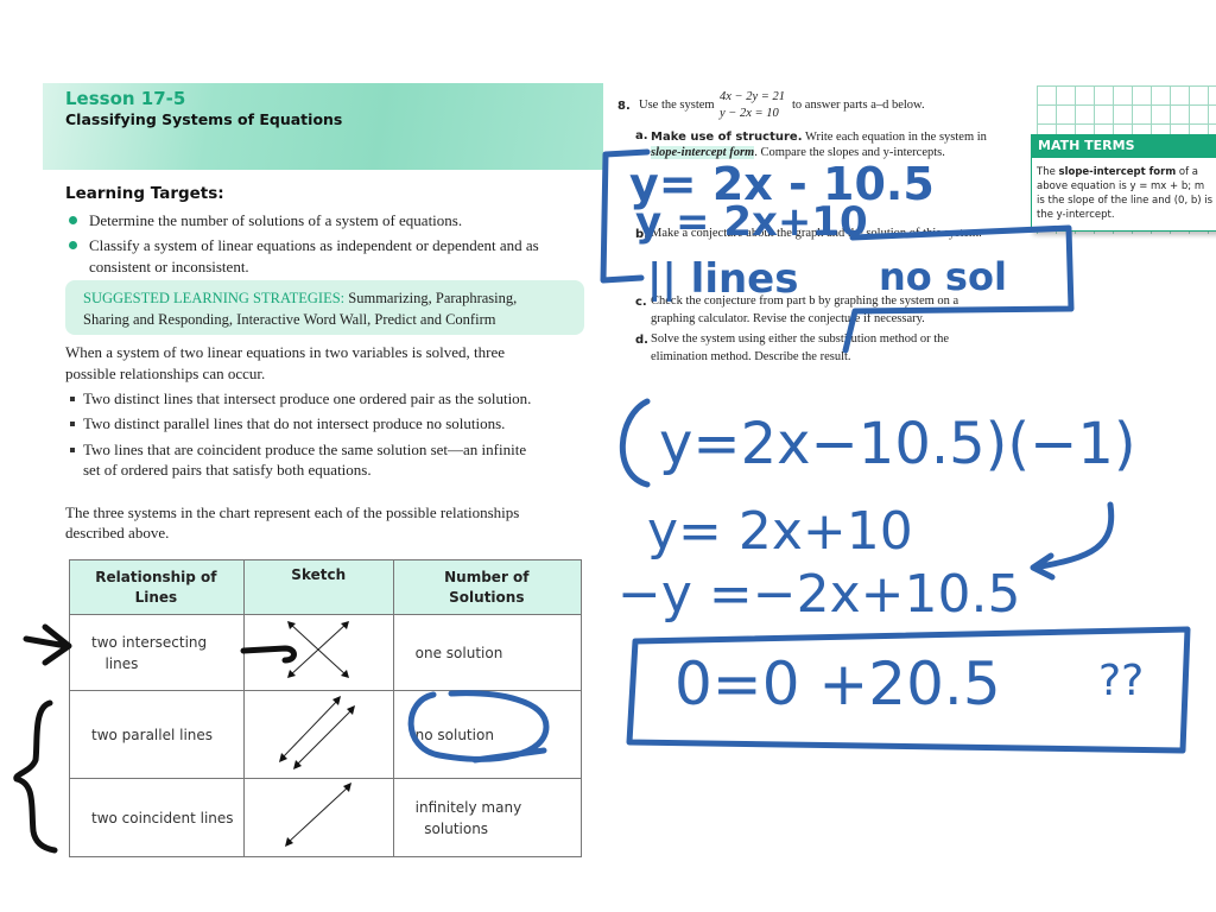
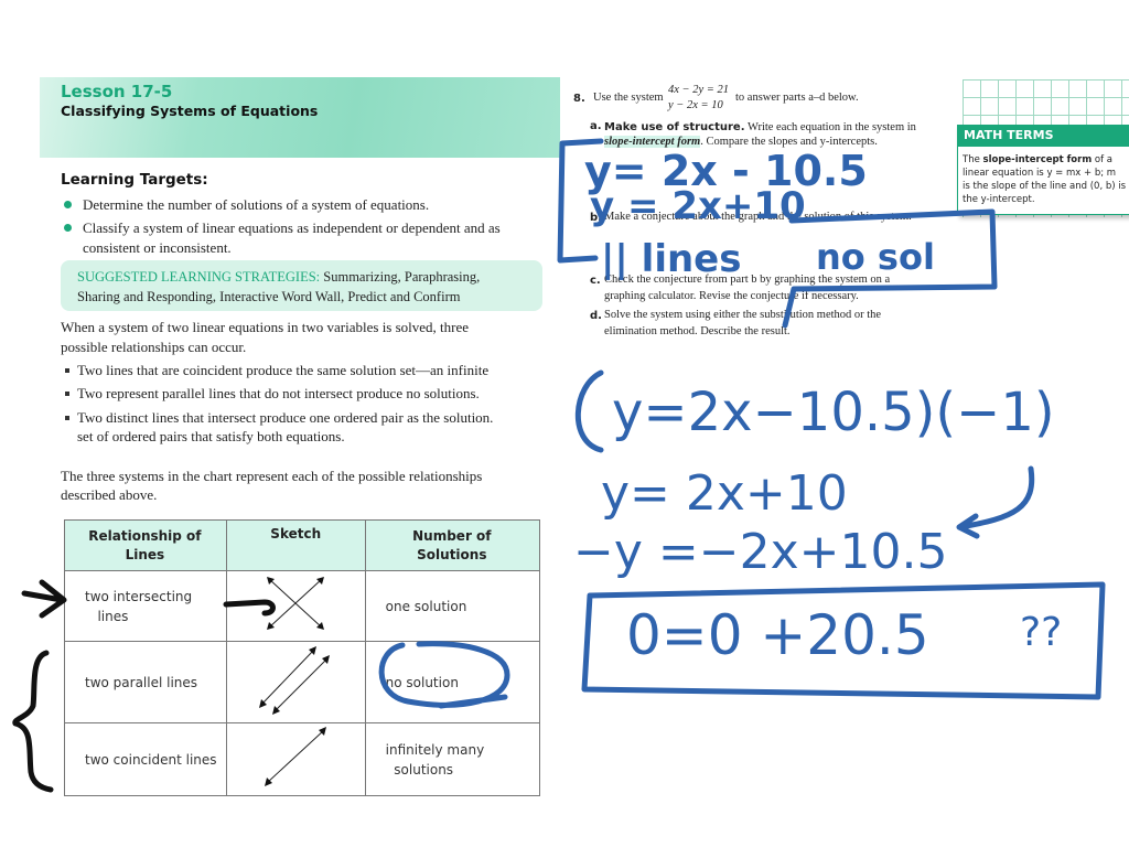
  Lesson 17-5
  Classifying Systems of Equations
  Learning Targets:
  Determine the number of solutions of a system of equations.
  Classify a system of linear equations as independent or dependent and as
  consistent or inconsistent.
  SUGGESTED LEARNING STRATEGIES: Summarizing, Paraphrasing,
  Sharing and Responding, Interactive Word Wall, Predict and Confirm
  When a system of two linear equations in two variables is solved, three
  possible relationships can occur.
- Two distinct lines that intersect produce one ordered pair as the solution.
+ Two lines that are coincident produce the same solution set—an infinite
- Two distinct parallel lines that do not intersect produce no solutions.
+ Two represent parallel lines that do not intersect produce no solutions.
- Two lines that are coincident produce the same solution set—an infinite
+ Two distinct lines that intersect produce one ordered pair as the solution.
  set of ordered pairs that satisfy both equations.
  The three systems in the chart represent each of the possible relationships
  described above.
  Relationship of Lines	Sketch	Number of Solutions
  two intersecting lines		one solution
  two parallel lines		no solution
  two coincident lines		infinitely many solutions
  8.
  Use the system
  4x − 2y = 21
  y − 2x = 10
  to answer parts a–d below.
  a.
  Make use of structure. Write each equation in the system in
  slope-intercept form. Compare the slopes and y-intercepts.
  b.
  c.
  Check the conjecture from part b by graphing the system on a
  graphing calculator. Revise the conjectue if necessary.
  d.
  Solve the system using either the substution method or the
  elimination method. Describe the result.
  MATH TERMS
  The slope-intercept form of a
- above equation is y = mx + b; m
+ linear equation is y = mx + b; m
  is the slope of the line and (0, b) is
  the y-intercept.
  y= 2x - 10.5
  y = 2x+10
  || lines
  no sol
  y=2x−10.5)(−1)
  y= 2x+10
  −y =−2x+10.5
  0=0 +20.5
  ??
